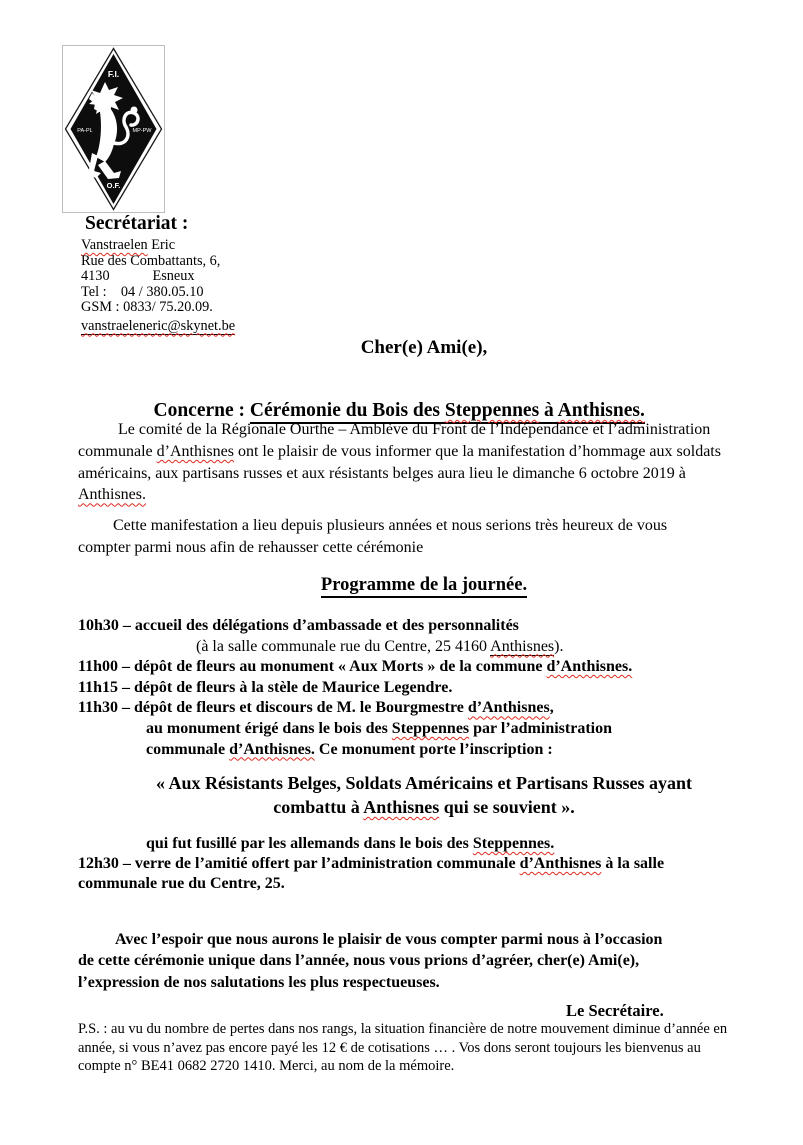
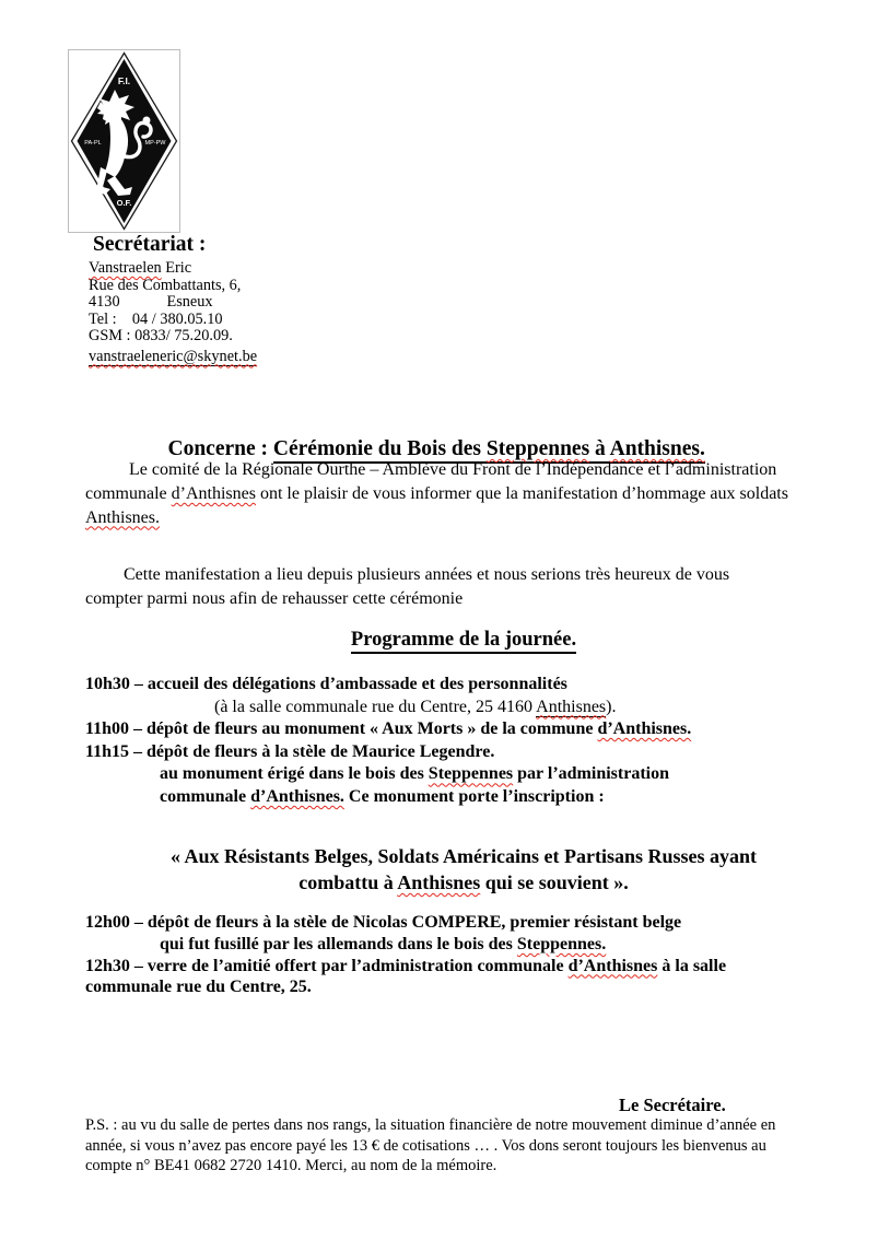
  F.I.
  O.F.
  Secrétariat :
  Vanstraelen Eric
  Rue des Combattants, 6,
  4130 Esneux
  Tel : 04 / 380.05.10
  GSM : 0833/ 75.20.09.
  vanstraeleneric@skynet.be
- Cher(e) Ami(e),
  Concerne : Cérémonie du Bois des Steppennes à Anthisnes.
  Le comité de la Régionale Ourthe – Amblève du Front de l’Indépendance et l’administration
  communale d’Anthisnes ont le plaisir de vous informer que la manifestation d’hommage aux soldats
- américains, aux partisans russes et aux résistants belges aura lieu le dimanche 6 octobre 2019 à
  Anthisnes.
  Cette manifestation a lieu depuis plusieurs années et nous serions très heureux de vous
  compter parmi nous afin de rehausser cette cérémonie
  Programme de la journée.
  10h30 – accueil des délégations d’ambassade et des personnalités
  (à la salle communale rue du Centre, 25 4160 Anthisnes).
  11h00 – dépôt de fleurs au monument « Aux Morts » de la commune d’Anthisnes.
  11h15 – dépôt de fleurs à la stèle de Maurice Legendre.
- 11h30 – dépôt de fleurs et discours de M. le Bourgmestre d’Anthisnes,
  au monument érigé dans le bois des Steppennes par l’administration
  communale d’Anthisnes. Ce monument porte l’inscription :
  « Aux Résistants Belges, Soldats Américains et Partisans Russes ayant
  combattu à Anthisnes qui se souvient ».
+ 12h00 – dépôt de fleurs à la stèle de Nicolas COMPERE, premier résistant belge
  qui fut fusillé par les allemands dans le bois des Steppennes.
  12h30 – verre de l’amitié offert par l’administration communale d’Anthisnes à la salle
  communale rue du Centre, 25.
- Avec l’espoir que nous aurons le plaisir de vous compter parmi nous à l’occasion
- de cette cérémonie unique dans l’année, nous vous prions d’agréer, cher(e) Ami(e),
- l’expression de nos salutations les plus respectueuses.
  Le Secrétaire.
- P.S. : au vu du nombre de pertes dans nos rangs, la situation financière de notre mouvement diminue d’année en
+ P.S. : au vu du salle de pertes dans nos rangs, la situation financière de notre mouvement diminue d’année en
- année, si vous n’avez pas encore payé les 12 € de cotisations … . Vos dons seront toujours les bienvenus au
+ année, si vous n’avez pas encore payé les 13 € de cotisations … . Vos dons seront toujours les bienvenus au
  compte n° BE41 0682 2720 1410. Merci, au nom de la mémoire.
